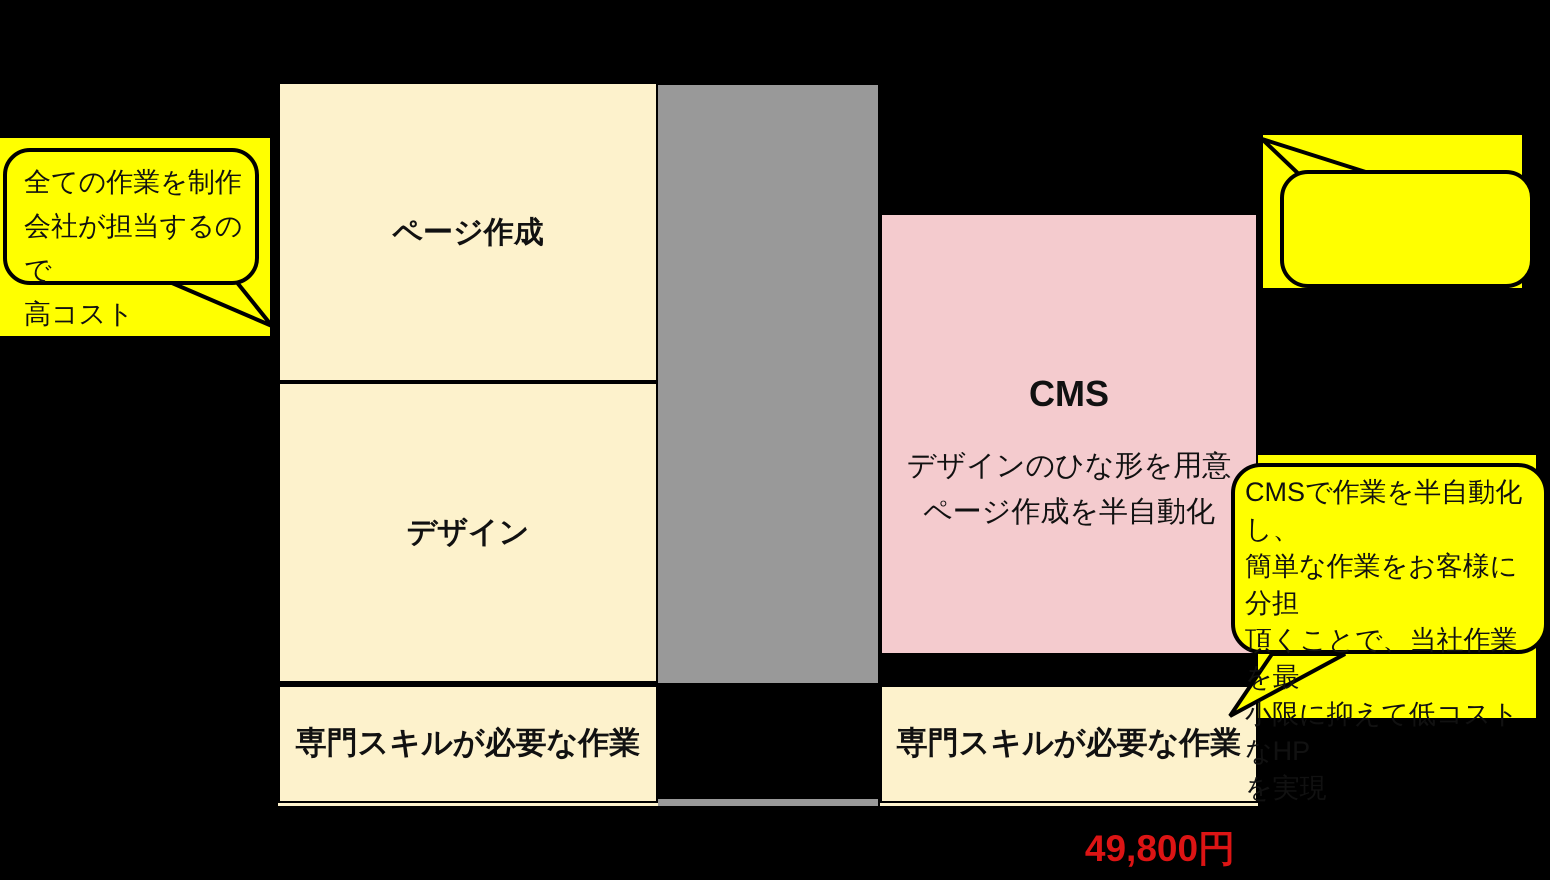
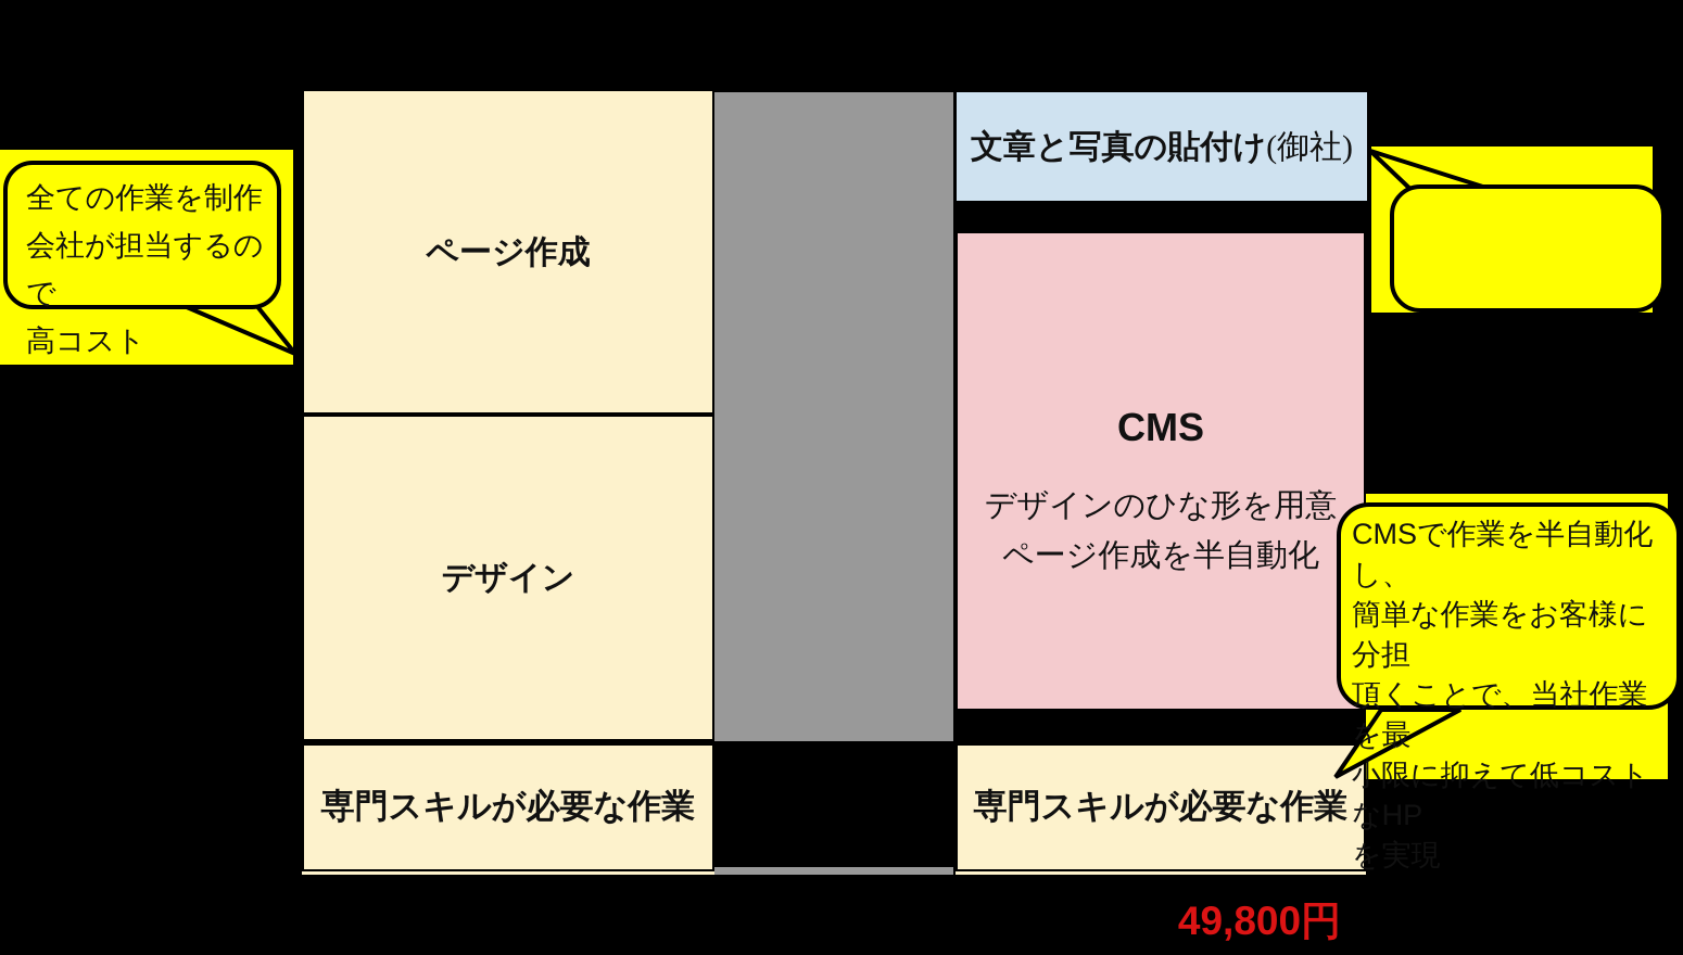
  ページ作成
  デザイン
  専門スキルが必要な作業
+ 文章と写真の貼付け
+ (御社)
  CMS
  デザインのひな形を用意
  ページ作成を半自動化
  専門スキルが必要な作業
  49,800円
  全ての作業を制作
  会社が担当するので
  高コスト
  CMSで作業を半自動化し、
  簡単な作業をお客様に分担
  頂くことで、当社作業を最
  小限に抑えて低コストなHP
  を実現
